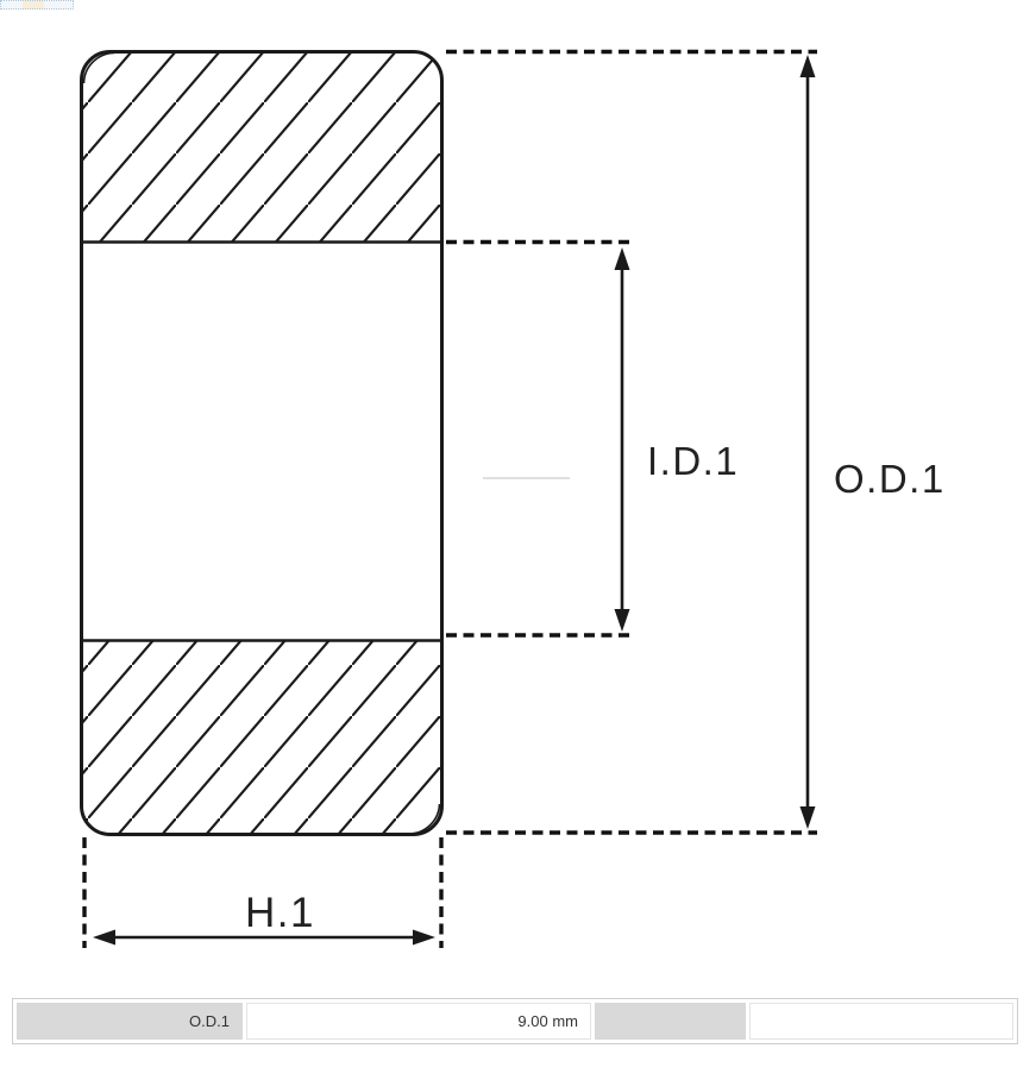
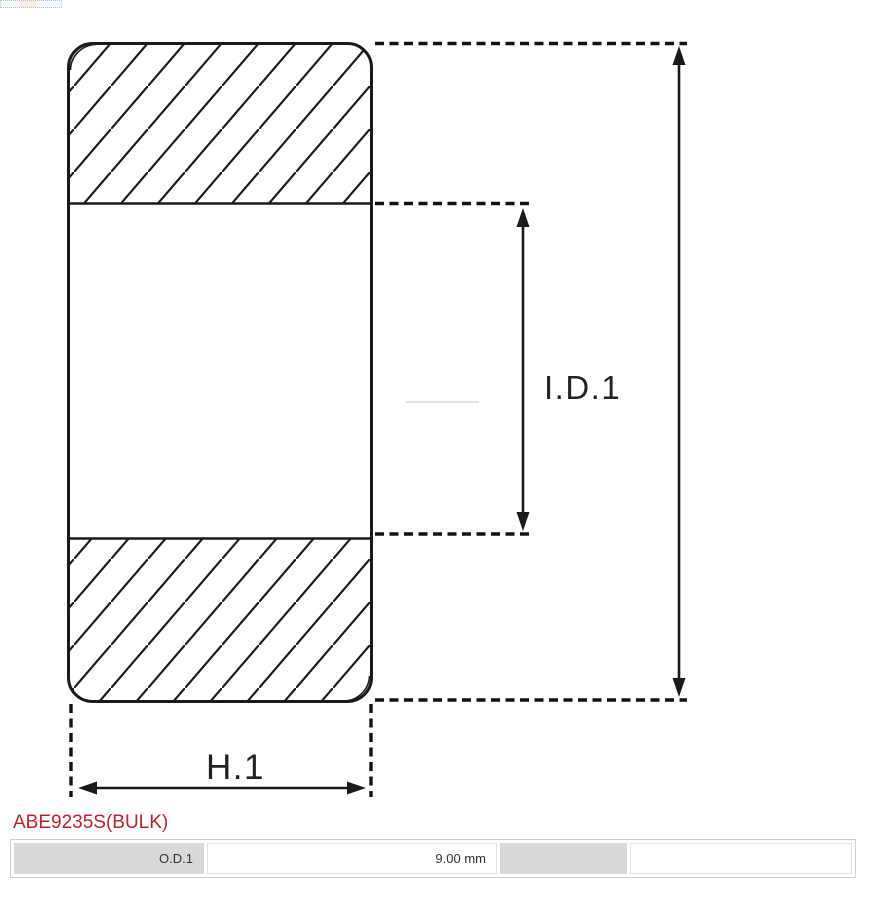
  I.D.1
- O.D.1
  H.1
+ ABE9235S(BULK)
  O.D.1	9.00 mm
